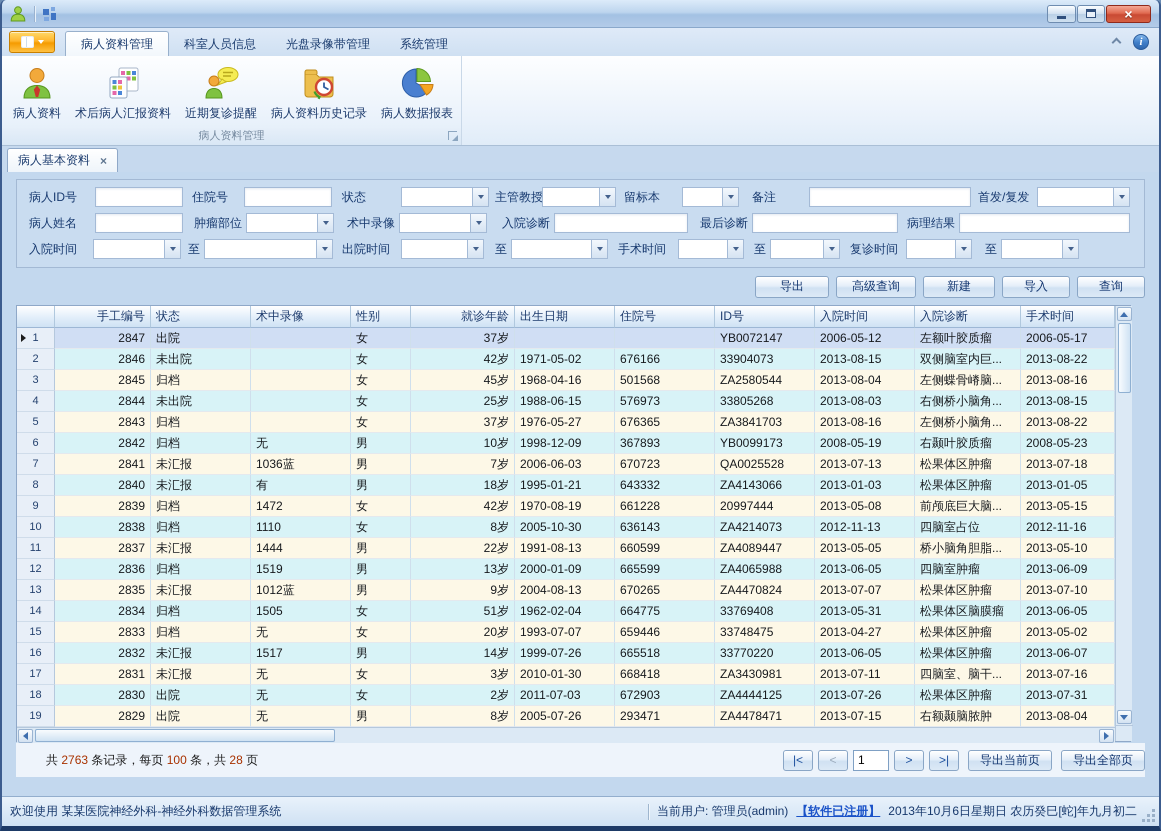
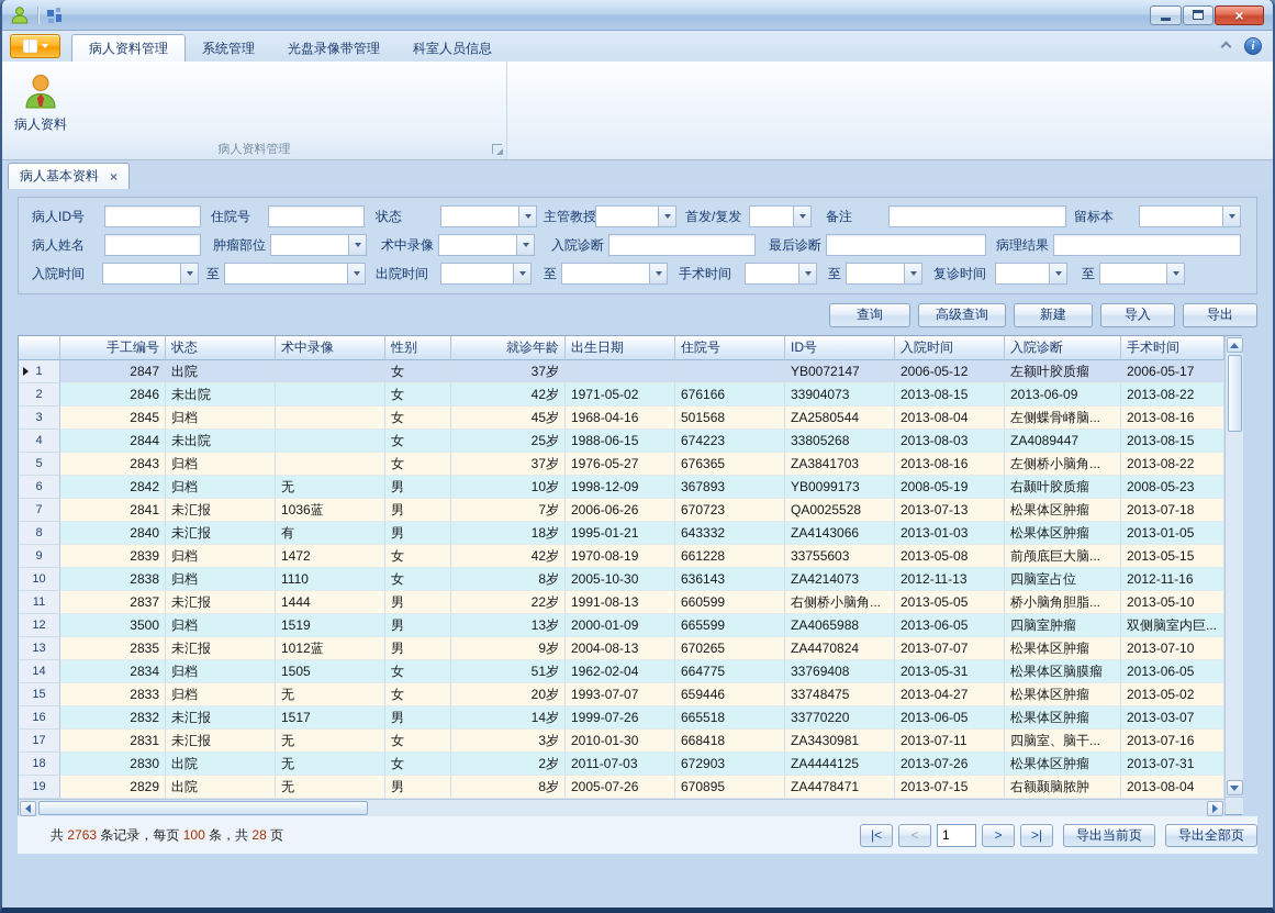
  ×
  病人资料管理
- 科室人员信息
+ 系统管理
  光盘录像带管理
- 系统管理
+ 科室人员信息
  i
  病人资料
- 术后病人汇报资料
- 近期复诊提醒
- 病人资料历史记录
- 病人数据报表
  病人资料管理
  病人基本资料
  ×
  病人ID号
  住院号
  状态
  主管教授
- 留标本
+ 首发/复发
  备注
- 首发/复发
+ 留标本
  病人姓名
  肿瘤部位
  术中录像
  入院诊断
  最后诊断
  病理结果
  入院时间
  至
  出院时间
  至
  手术时间
  至
  复诊时间
  至
- 导出
+ 查询
  高级查询
  新建
  导入
- 查询
+ 导出
  手工编号
  状态
  术中录像
  性别
  就诊年龄
  出生日期
  住院号
  ID号
  入院时间
  入院诊断
  手术时间
  1
  2847
  出院
  女
  37岁
  YB0072147
  2006-05-12
  左额叶胶质瘤
  2006-05-17
  2
  2846
  未出院
  女
  42岁
  1971-05-02
  676166
  33904073
  2013-08-15
- 双侧脑室内巨...
+ 2013-06-09
  2013-08-22
  3
  2845
  归档
  女
  45岁
  1968-04-16
  501568
  ZA2580544
  2013-08-04
  左侧蝶骨嵴脑...
  2013-08-16
  4
  2844
  未出院
  女
  25岁
  1988-06-15
- 576973
+ 674223
  33805268
  2013-08-03
- 右侧桥小脑角...
+ ZA4089447
  2013-08-15
  5
  2843
  归档
  女
  37岁
  1976-05-27
  676365
  ZA3841703
  2013-08-16
  左侧桥小脑角...
  2013-08-22
  6
  2842
  归档
  无
  男
  10岁
  1998-12-09
  367893
  YB0099173
  2008-05-19
  右颞叶胶质瘤
  2008-05-23
  7
  2841
  未汇报
  1036蓝
  男
  7岁
- 2006-06-03
+ 2006-06-26
  670723
  QA0025528
  2013-07-13
  松果体区肿瘤
  2013-07-18
  8
  2840
  未汇报
  有
  男
  18岁
  1995-01-21
  643332
  ZA4143066
  2013-01-03
  松果体区肿瘤
  2013-01-05
  9
  2839
  归档
  1472
  女
  42岁
  1970-08-19
  661228
- 20997444
+ 33755603
  2013-05-08
  前颅底巨大脑...
  2013-05-15
  10
  2838
  归档
  1110
  女
  8岁
  2005-10-30
  636143
  ZA4214073
  2012-11-13
  四脑室占位
  2012-11-16
  11
  2837
  未汇报
  1444
  男
  22岁
  1991-08-13
  660599
- ZA4089447
+ 右侧桥小脑角...
  2013-05-05
  桥小脑角胆脂...
  2013-05-10
  12
- 2836
+ 3500
  归档
  1519
  男
  13岁
  2000-01-09
  665599
  ZA4065988
  2013-06-05
  四脑室肿瘤
- 2013-06-09
+ 双侧脑室内巨...
  13
  2835
  未汇报
  1012蓝
  男
  9岁
  2004-08-13
  670265
  ZA4470824
  2013-07-07
  松果体区肿瘤
  2013-07-10
  14
  2834
  归档
  1505
  女
  51岁
  1962-02-04
  664775
  33769408
  2013-05-31
  松果体区脑膜瘤
  2013-06-05
  15
  2833
  归档
  无
  女
  20岁
  1993-07-07
  659446
  33748475
  2013-04-27
  松果体区肿瘤
  2013-05-02
  16
  2832
  未汇报
  1517
  男
  14岁
  1999-07-26
  665518
  33770220
  2013-06-05
  松果体区肿瘤
- 2013-06-07
+ 2013-03-07
  17
  2831
  未汇报
  无
  女
  3岁
  2010-01-30
  668418
  ZA3430981
  2013-07-11
  四脑室、脑干...
  2013-07-16
  18
  2830
  出院
  无
  女
  2岁
  2011-07-03
  672903
  ZA4444125
  2013-07-26
  松果体区肿瘤
  2013-07-31
  19
  2829
  出院
  无
  男
  8岁
  2005-07-26
- 293471
+ 670895
  ZA4478471
  2013-07-15
  右额颞脑脓肿
  2013-08-04
  共 2763 条记录，每页 100 条，共 28 页
  |<
  <
  1
  >
  >|
  导出当前页
  导出全部页
- 欢迎使用 某某医院神经外科-神经外科数据管理系统
- 当前用户: 管理员(admin)
- 【软件已注册】
- 2013年10月6日星期日 农历癸巳[蛇]年九月初二
